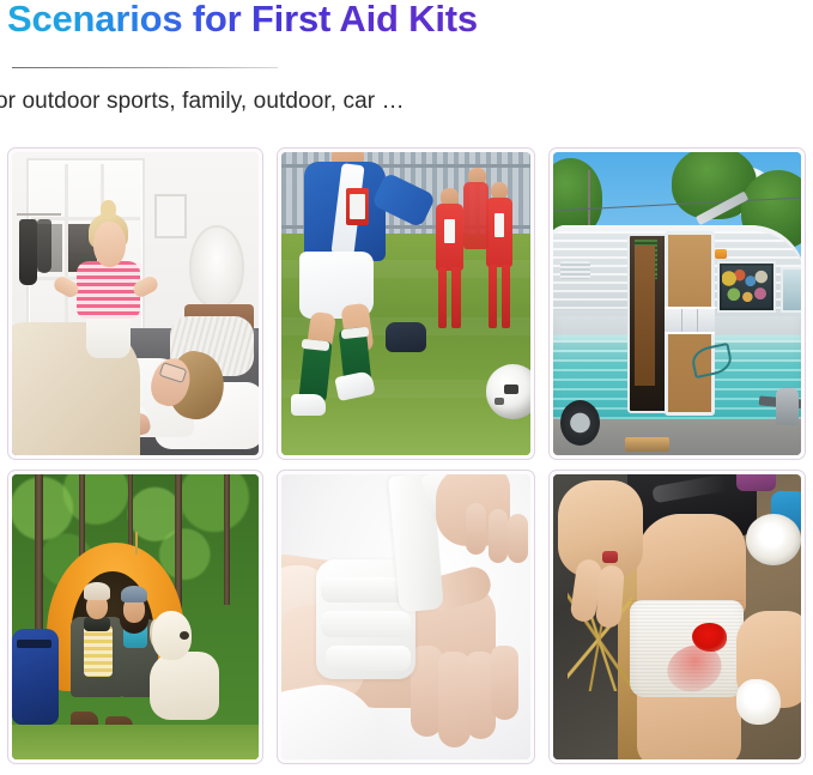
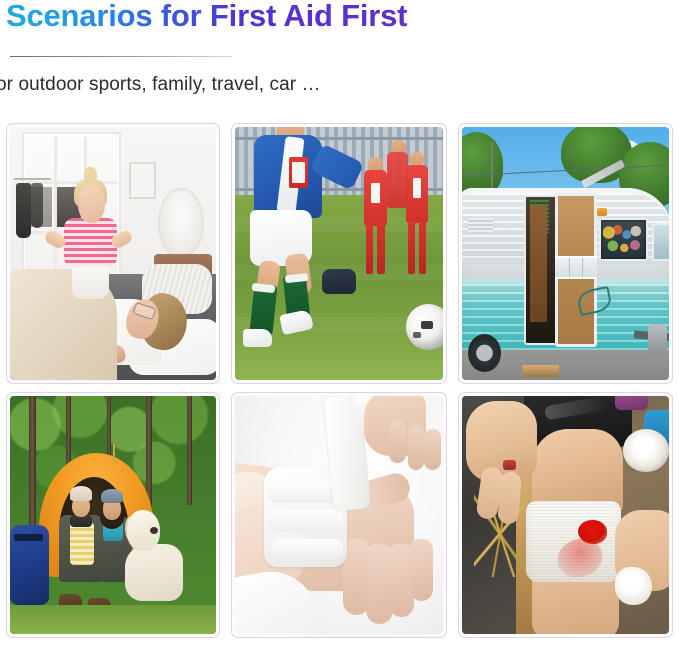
- Scenarios for First Aid Kits
+ Scenarios for First Aid First
- or outdoor sports, family, outdoor, car …
+ or outdoor sports, family, travel, car …
